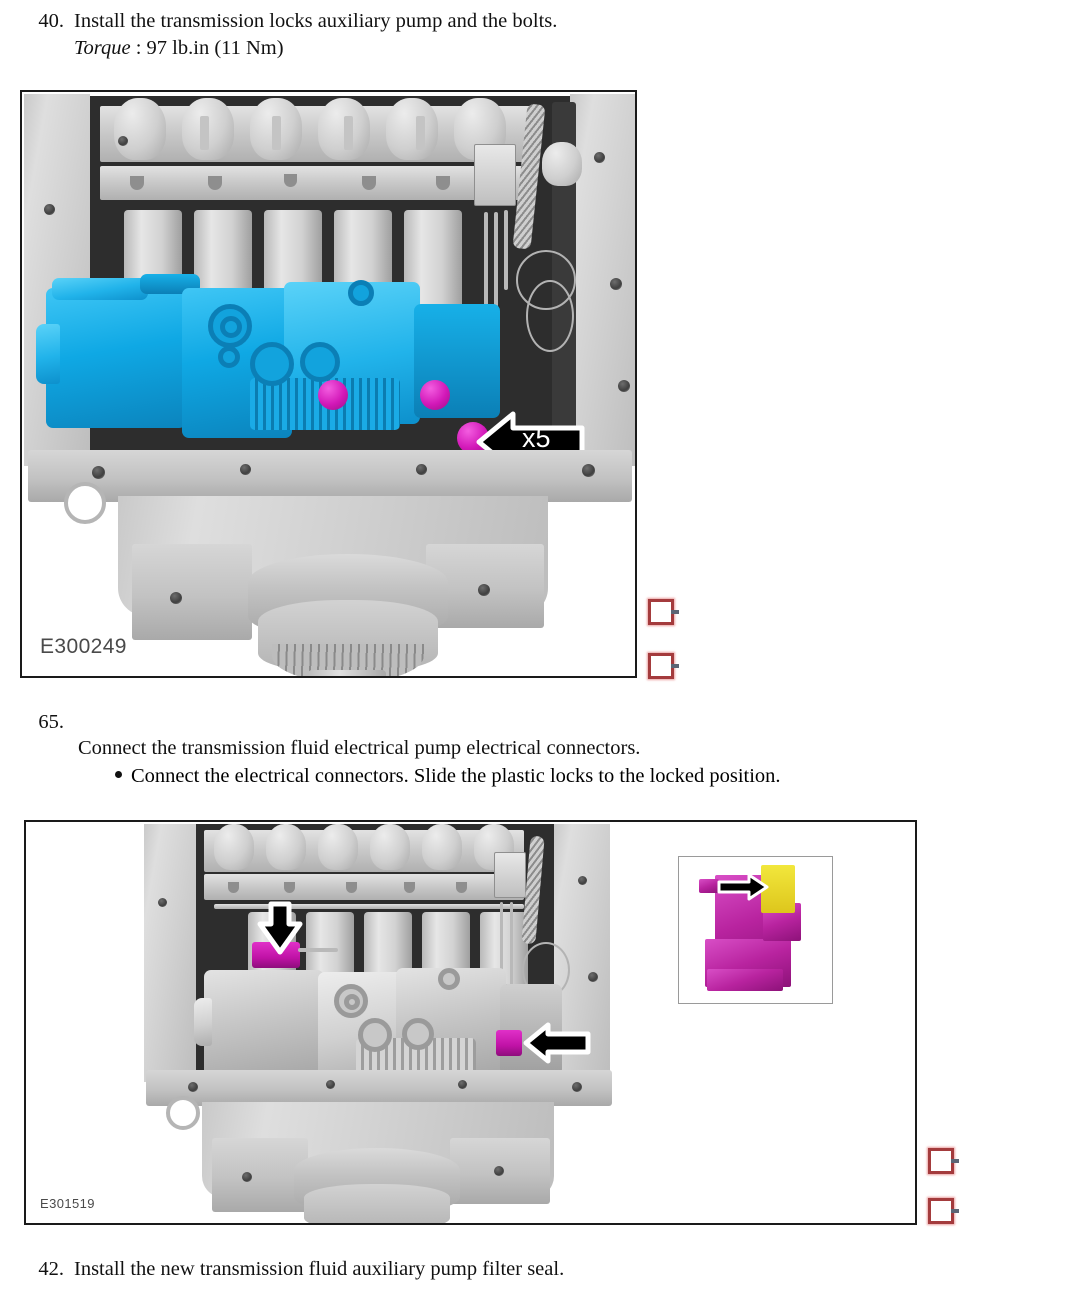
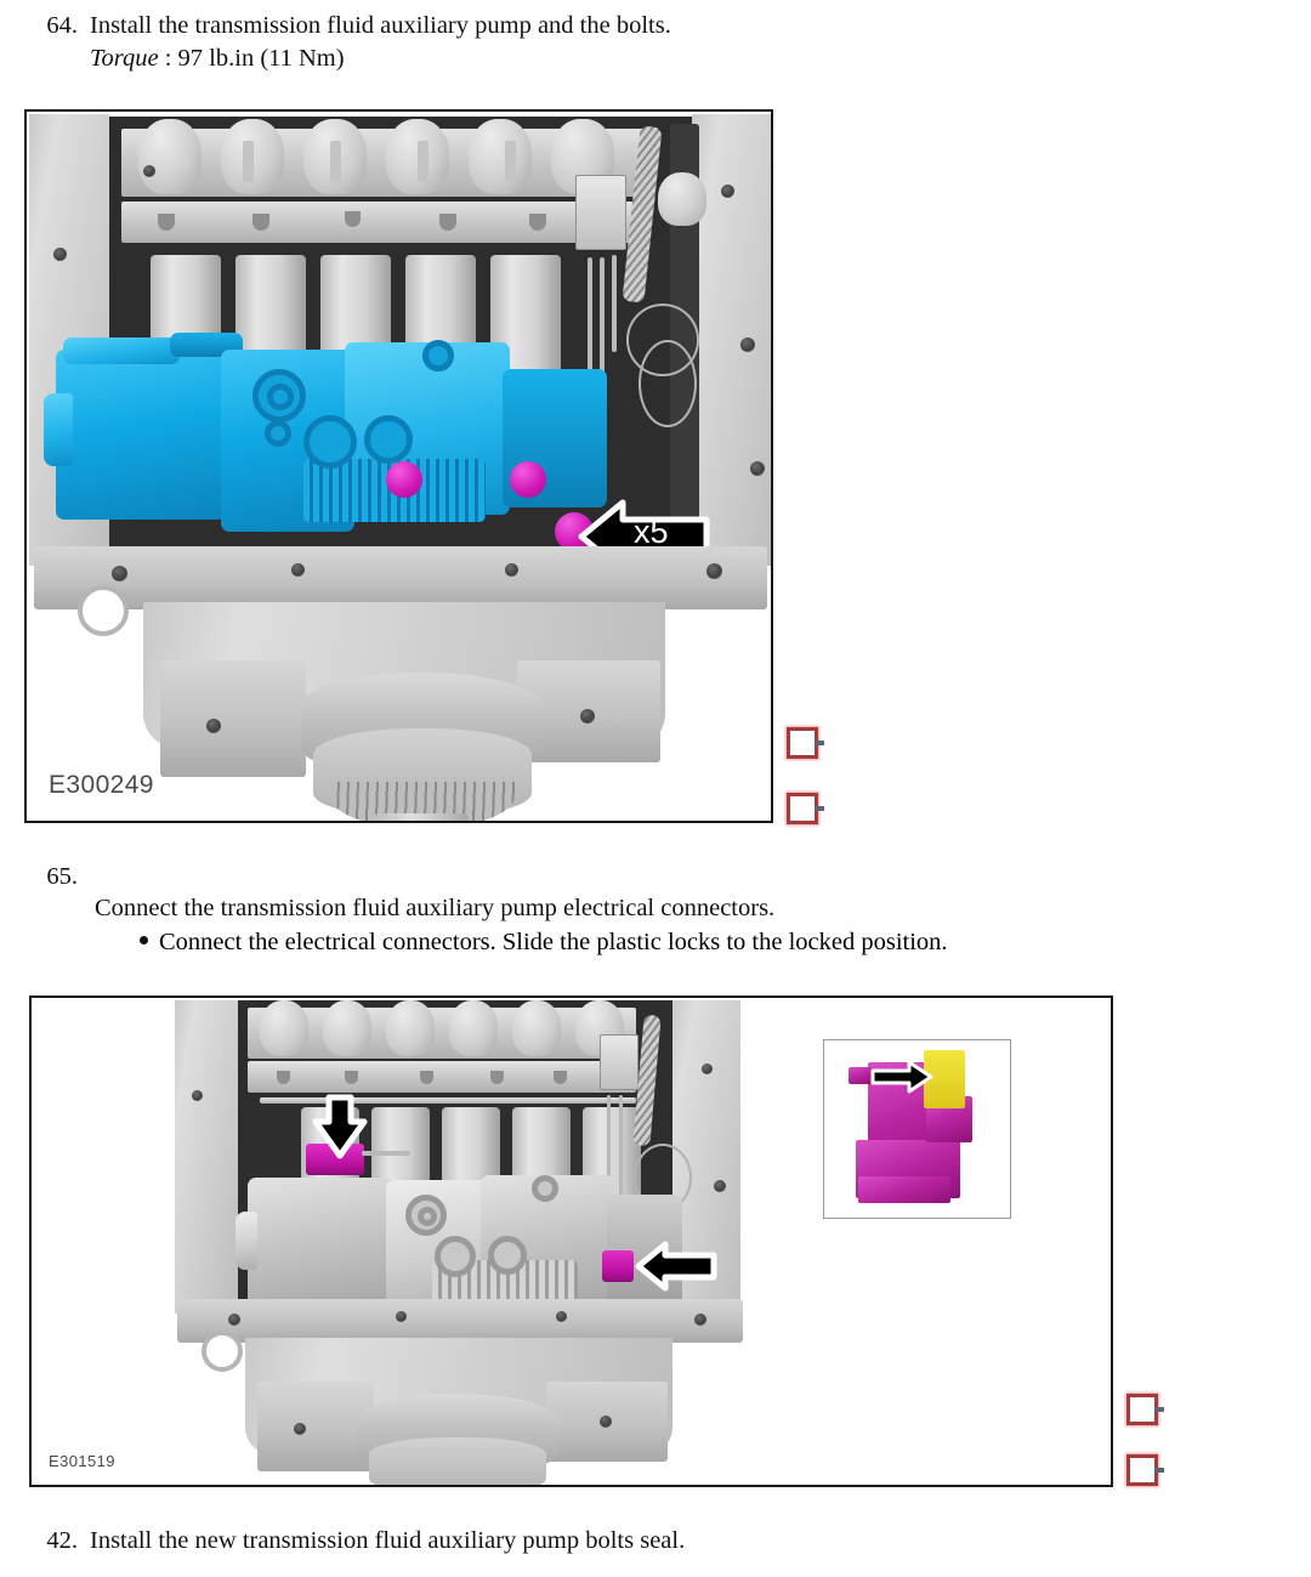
- 40.
+ 64.
- Install the transmission locks auxiliary pump and the bolts.
+ Install the transmission fluid auxiliary pump and the bolts.
  Torque : 97 lb.in (11 Nm)
  x5
  E300249
  65.
- Connect the transmission fluid electrical pump electrical connectors.
+ Connect the transmission fluid auxiliary pump electrical connectors.
  Connect the electrical connectors. Slide the plastic locks to the locked position.
  E301519
  42.
- Install the new transmission fluid auxiliary pump filter seal.
+ Install the new transmission fluid auxiliary pump bolts seal.
